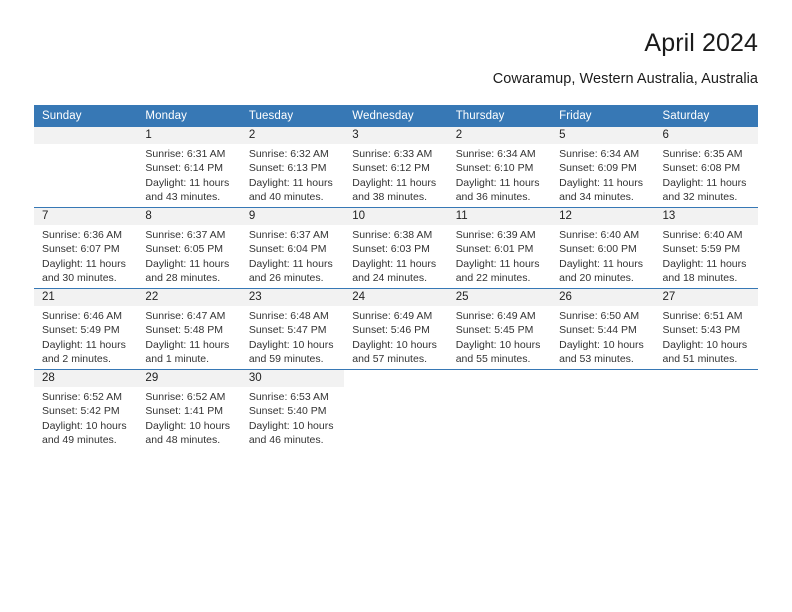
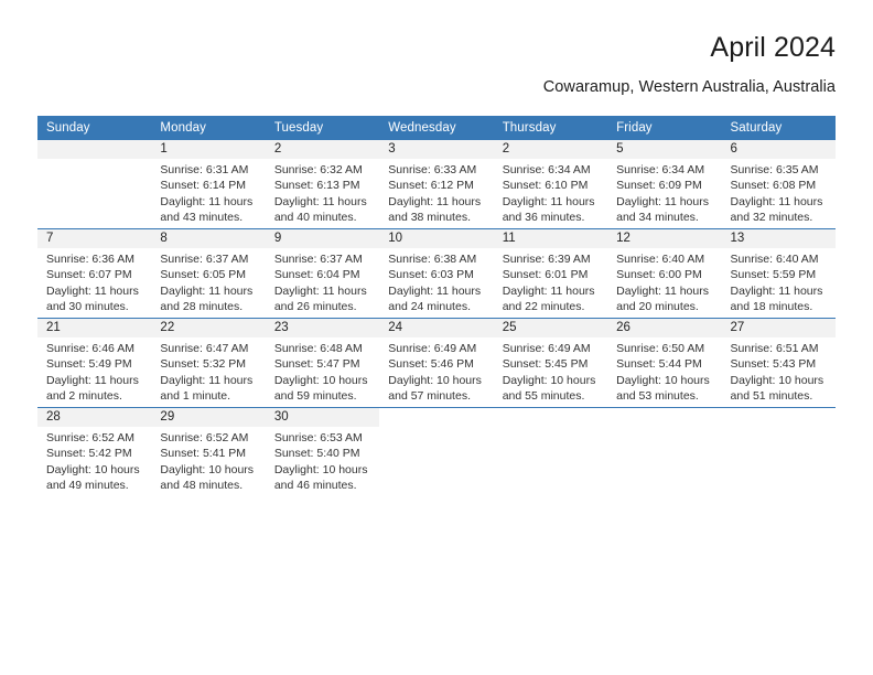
  April 2024
  Cowaramup, Western Australia, Australia
  Sunday	Monday	Tuesday	Wednesday	Thursday	Friday	Saturday
  	1Sunrise: 6:31 AMSunset: 6:14 PMDaylight: 11 hoursand 43 minutes.	2Sunrise: 6:32 AMSunset: 6:13 PMDaylight: 11 hoursand 40 minutes.	3Sunrise: 6:33 AMSunset: 6:12 PMDaylight: 11 hoursand 38 minutes.	2Sunrise: 6:34 AMSunset: 6:10 PMDaylight: 11 hoursand 36 minutes.	5Sunrise: 6:34 AMSunset: 6:09 PMDaylight: 11 hoursand 34 minutes.	6Sunrise: 6:35 AMSunset: 6:08 PMDaylight: 11 hoursand 32 minutes.
  7Sunrise: 6:36 AMSunset: 6:07 PMDaylight: 11 hoursand 30 minutes.	8Sunrise: 6:37 AMSunset: 6:05 PMDaylight: 11 hoursand 28 minutes.	9Sunrise: 6:37 AMSunset: 6:04 PMDaylight: 11 hoursand 26 minutes.	10Sunrise: 6:38 AMSunset: 6:03 PMDaylight: 11 hoursand 24 minutes.	11Sunrise: 6:39 AMSunset: 6:01 PMDaylight: 11 hoursand 22 minutes.	12Sunrise: 6:40 AMSunset: 6:00 PMDaylight: 11 hoursand 20 minutes.	13Sunrise: 6:40 AMSunset: 5:59 PMDaylight: 11 hoursand 18 minutes.
- 21Sunrise: 6:46 AMSunset: 5:49 PMDaylight: 11 hoursand 2 minutes.	22Sunrise: 6:47 AMSunset: 5:48 PMDaylight: 11 hoursand 1 minute.	23Sunrise: 6:48 AMSunset: 5:47 PMDaylight: 10 hoursand 59 minutes.	24Sunrise: 6:49 AMSunset: 5:46 PMDaylight: 10 hoursand 57 minutes.	25Sunrise: 6:49 AMSunset: 5:45 PMDaylight: 10 hoursand 55 minutes.	26Sunrise: 6:50 AMSunset: 5:44 PMDaylight: 10 hoursand 53 minutes.	27Sunrise: 6:51 AMSunset: 5:43 PMDaylight: 10 hoursand 51 minutes.
+ 21Sunrise: 6:46 AMSunset: 5:49 PMDaylight: 11 hoursand 2 minutes.	22Sunrise: 6:47 AMSunset: 5:32 PMDaylight: 11 hoursand 1 minute.	23Sunrise: 6:48 AMSunset: 5:47 PMDaylight: 10 hoursand 59 minutes.	24Sunrise: 6:49 AMSunset: 5:46 PMDaylight: 10 hoursand 57 minutes.	25Sunrise: 6:49 AMSunset: 5:45 PMDaylight: 10 hoursand 55 minutes.	26Sunrise: 6:50 AMSunset: 5:44 PMDaylight: 10 hoursand 53 minutes.	27Sunrise: 6:51 AMSunset: 5:43 PMDaylight: 10 hoursand 51 minutes.
- 28Sunrise: 6:52 AMSunset: 5:42 PMDaylight: 10 hoursand 49 minutes.	29Sunrise: 6:52 AMSunset: 1:41 PMDaylight: 10 hoursand 48 minutes.	30Sunrise: 6:53 AMSunset: 5:40 PMDaylight: 10 hoursand 46 minutes.
+ 28Sunrise: 6:52 AMSunset: 5:42 PMDaylight: 10 hoursand 49 minutes.	29Sunrise: 6:52 AMSunset: 5:41 PMDaylight: 10 hoursand 48 minutes.	30Sunrise: 6:53 AMSunset: 5:40 PMDaylight: 10 hoursand 46 minutes.
